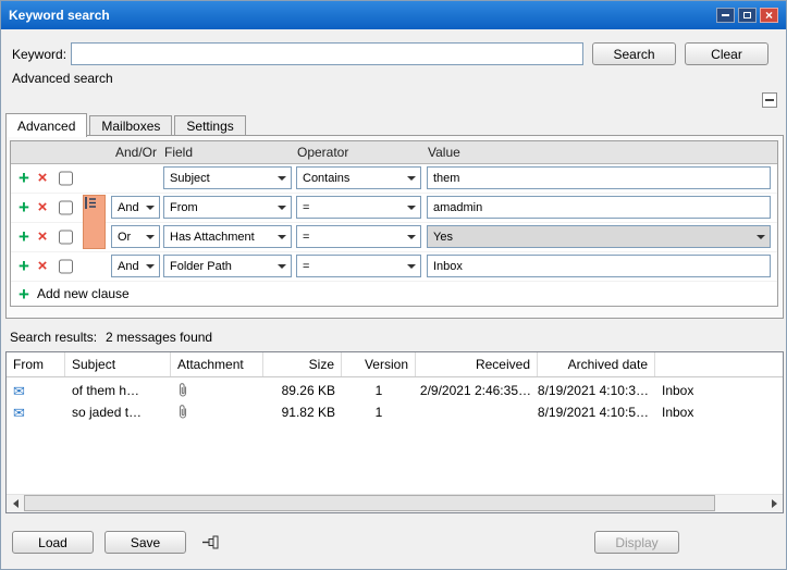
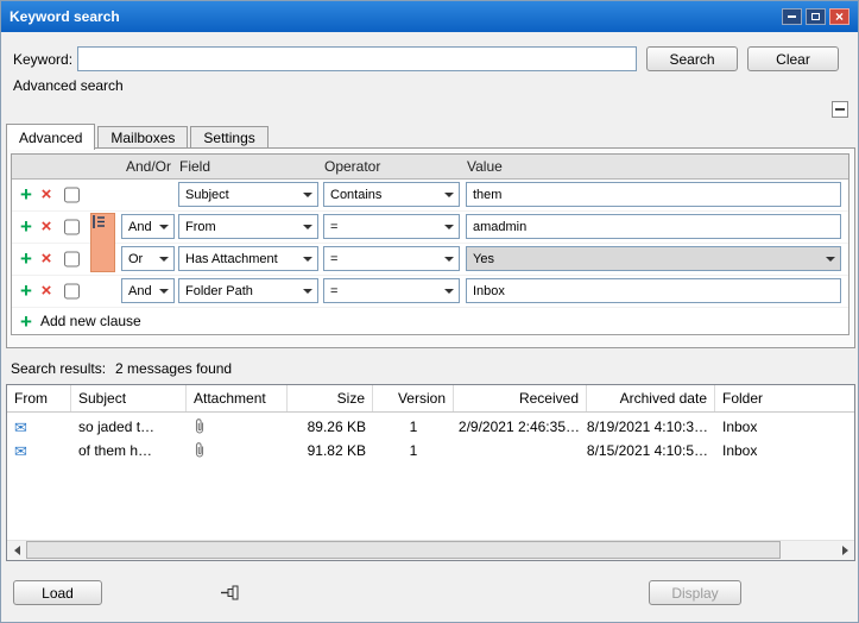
  Keyword search
  ×
  Keyword:
  Search
  Clear
  Advanced search
  And/Or
  Field
  Operator
  Value
  +
  ×
  Subject
  Contains
  them
  +
  ×
  And
  From
  =
  amadmin
  +
  ×
  Or
  Has Attachment
  =
  Yes
  +
  ×
  And
  Folder Path
  =
  Inbox
  +
  Add new clause
  Advanced
  Mailboxes
  Settings
  Search results:
  2 messages found
  From
  Subject
  Attachment
  Size
  Version
  Received
  Archived date
+ Folder
  ✉
- of them h…
+ so jaded t…
  89.26 KB
  1
  2/9/2021 2:46:35…
  8/19/2021 4:10:3…
  Inbox
  ✉
- so jaded t…
+ of them h…
  91.82 KB
  1
- 8/19/2021 4:10:5…
+ 8/15/2021 4:10:5…
  Inbox
  Load
- Save
  Display
